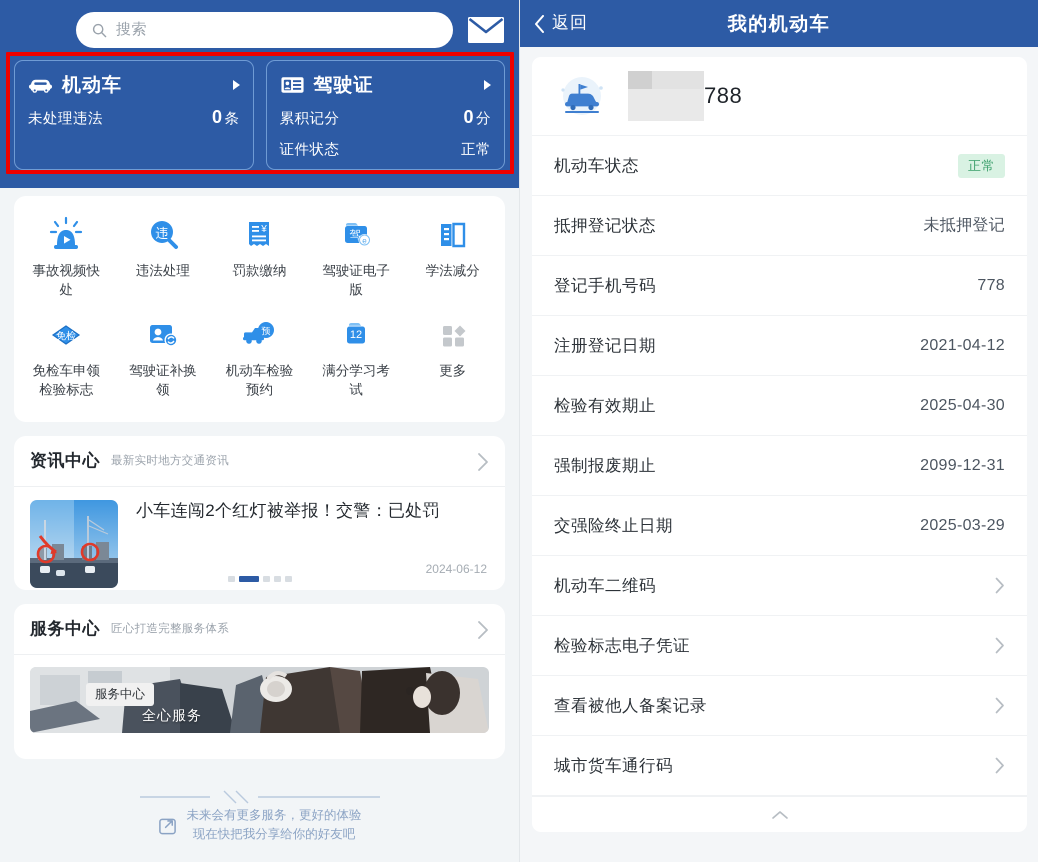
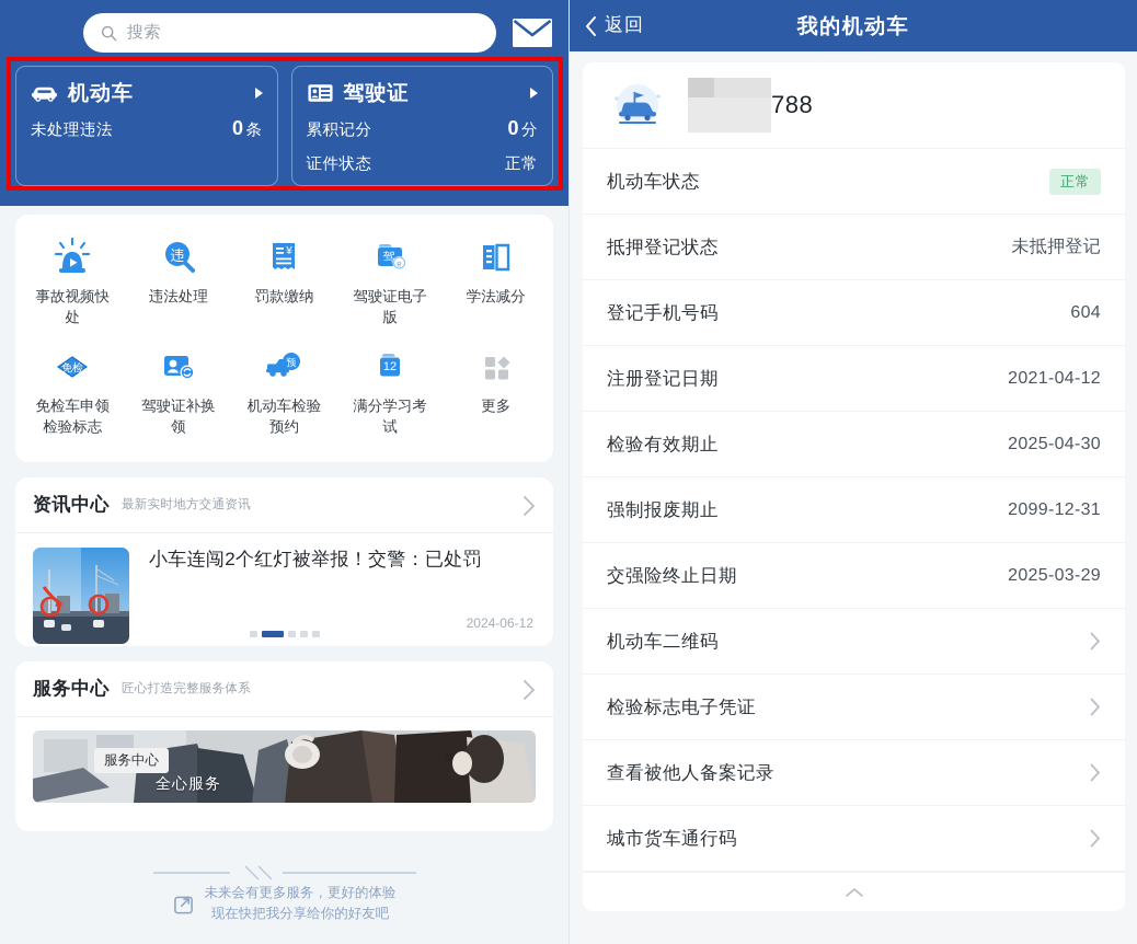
  搜索
  机动车
  未处理违法
  0 条
  驾驶证
  累积记分
  0 分
  证件状态
  正常
  事故视频快处
  违
  违法处理
  ¥
  罚款缴纳
  驾
  e
  驾驶证电子版
  学法减分
  免检
  免检车申领检验标志
  驾驶证补换领
  预
  机动车检验预约
  12
  满分学习考试
  更多
  资讯中心
  最新实时地方交通资讯
  小车连闯2个红灯被举报！交警：已处罚
  2024-06-12
  服务中心
  匠心打造完整服务体系
  服务中心
  全心服务
  未来会有更多服务，更好的体验
  现在快把我分享给你的好友吧
  返回
  我的机动车
  788
  机动车状态
  正常
  抵押登记状态
  未抵押登记
  登记手机号码
- 778
+ 604
  注册登记日期
  2021-04-12
  检验有效期止
  2025-04-30
  强制报废期止
  2099-12-31
  交强险终止日期
  2025-03-29
  机动车二维码
  检验标志电子凭证
  查看被他人备案记录
  城市货车通行码
